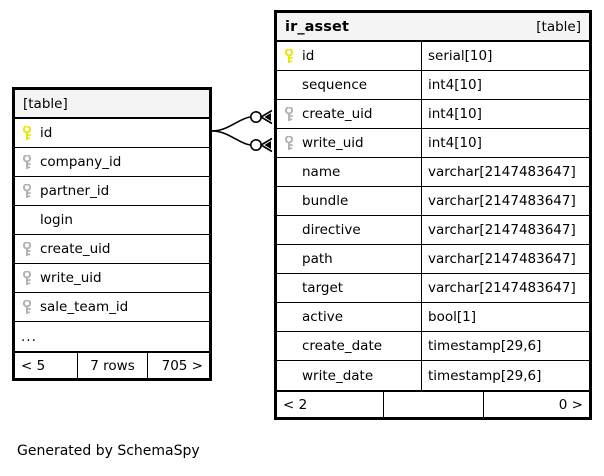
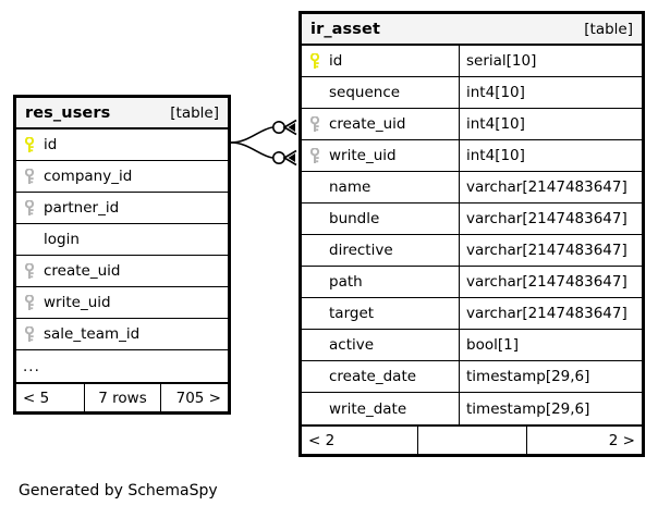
+ res_users
  [table]
  id
  company_id
  partner_id
  login
  create_uid
  write_uid
  sale_team_id
  ...
  < 5
  7 rows
  705 >
  ir_asset
  [table]
  id
  serial[10]
  sequence
  int4[10]
  create_uid
  int4[10]
  write_uid
  int4[10]
  name
  varchar[2147483647]
  bundle
  varchar[2147483647]
  directive
  varchar[2147483647]
  path
  varchar[2147483647]
  target
  varchar[2147483647]
  active
  bool[1]
  create_date
  timestamp[29,6]
  write_date
  timestamp[29,6]
  < 2
- 0 >
+ 2 >
  Generated by SchemaSpy
